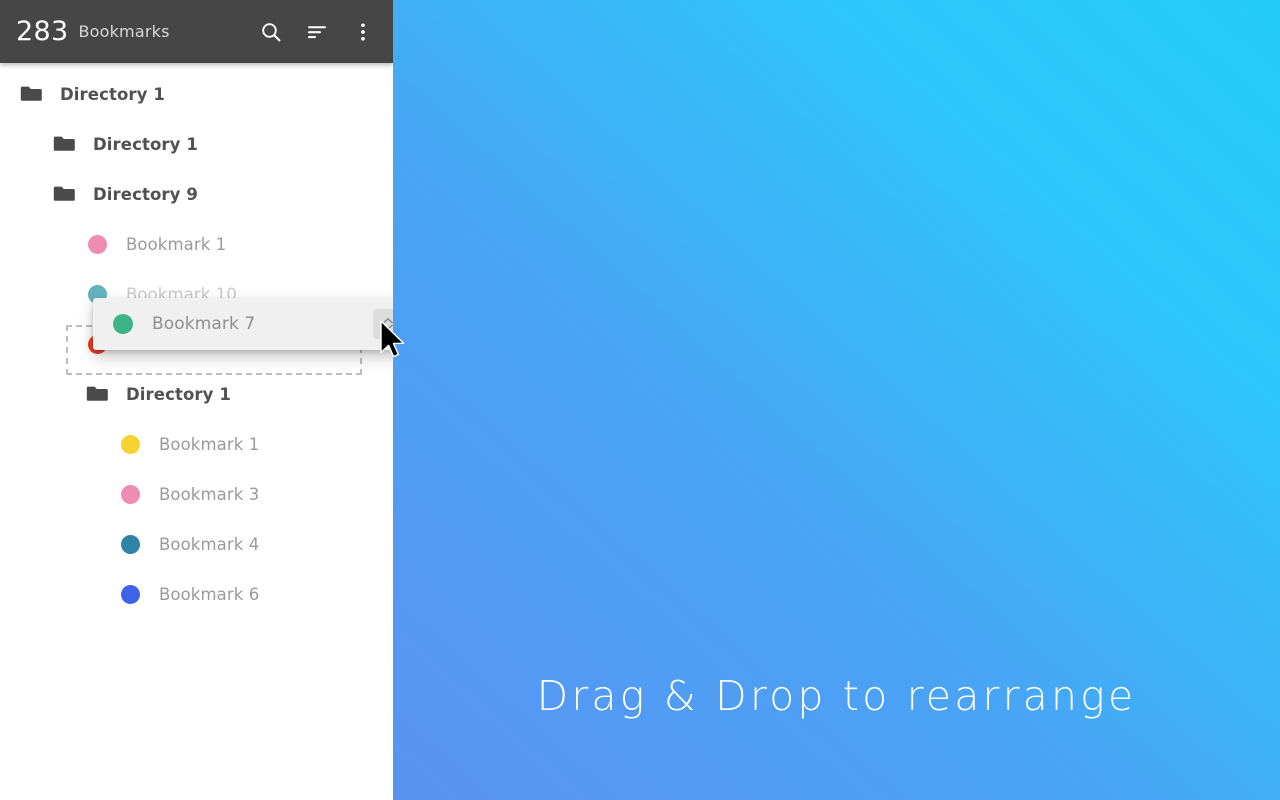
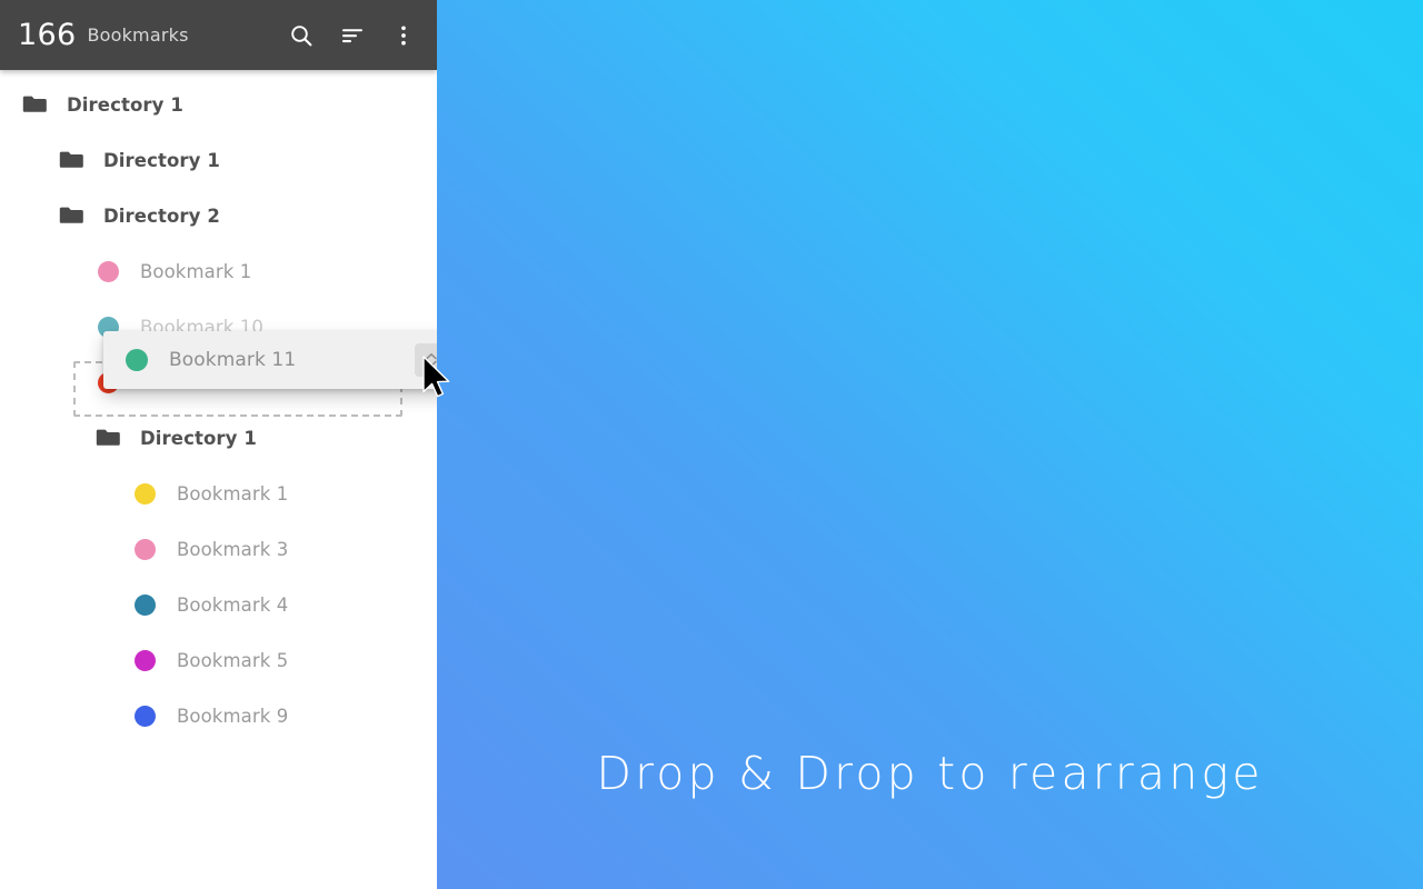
- Drag & Drop to rearrange
+ Drop & Drop to rearrange
- 283
+ 166
  Bookmarks
  Directory 1
  Directory 1
- Directory 9
+ Directory 2
  Bookmark 1
  Bookmark 10
  Directory 1
  Bookmark 1
  Bookmark 3
  Bookmark 4
+ Bookmark 5
- Bookmark 6
+ Bookmark 9
- Bookmark 7
+ Bookmark 11
